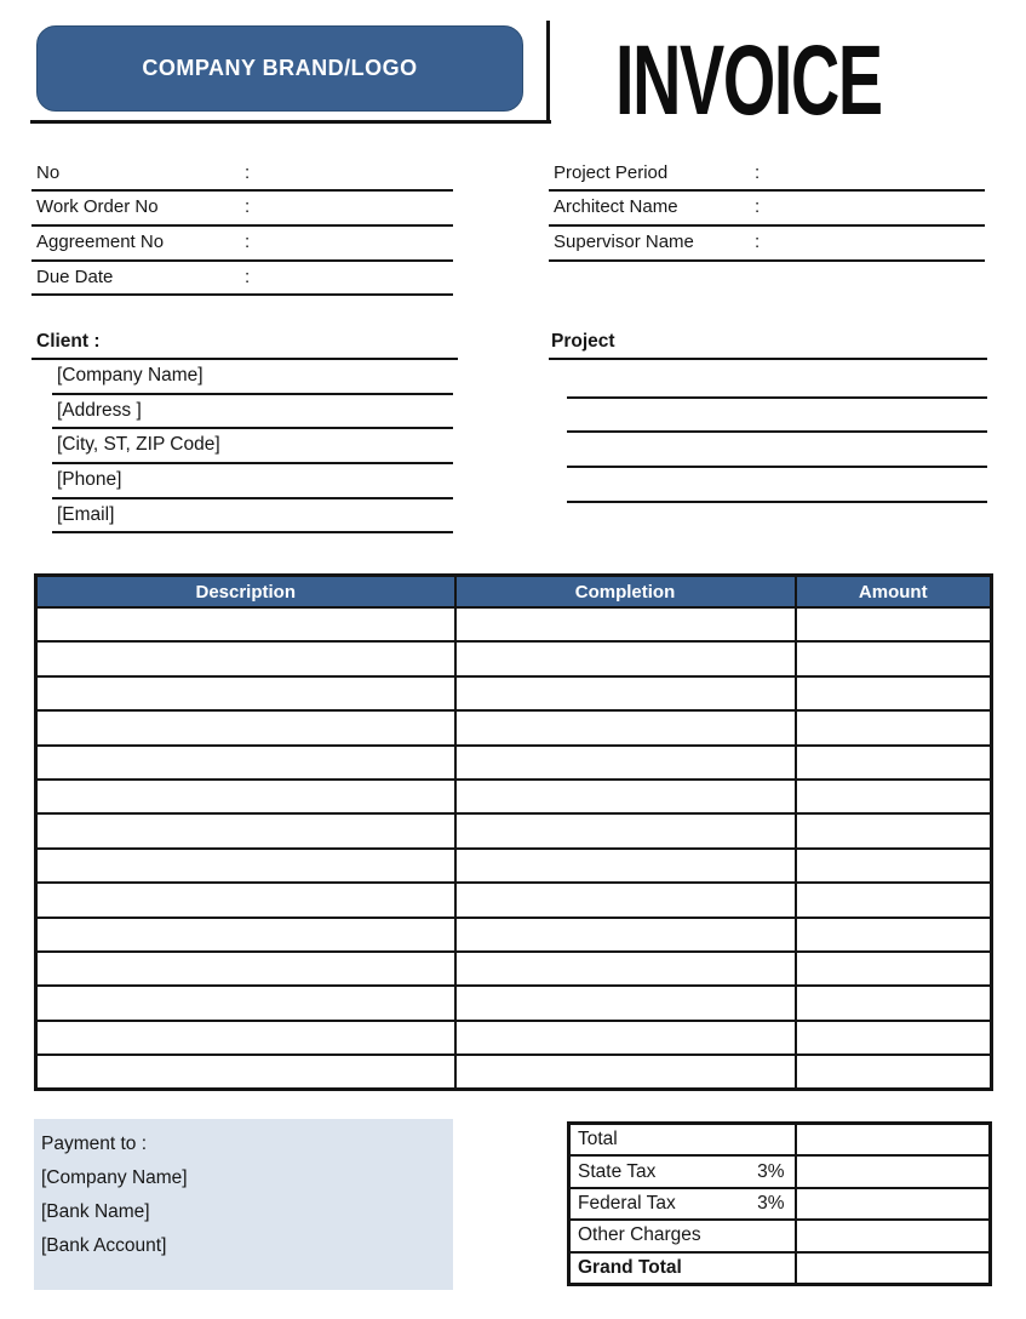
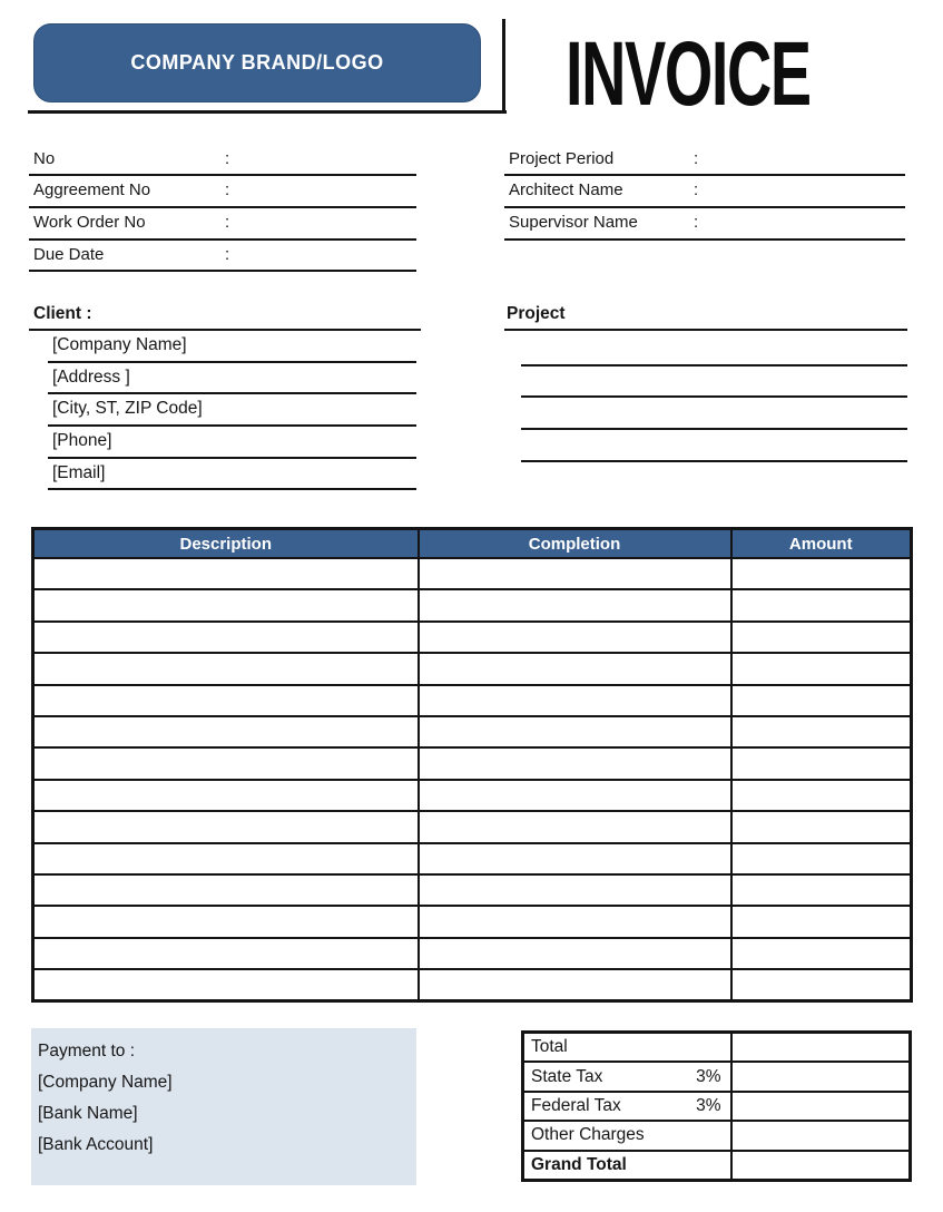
  COMPANY BRAND/LOGO
  INVOICE
  No
  :
- Work Order No
+ Aggreement No
  :
- Aggreement No
+ Work Order No
  :
  Due Date
  :
  Project Period
  :
  Architect Name
  :
  Supervisor Name
  :
  Client :
  [Company Name]
  [Address ]
  [City, ST, ZIP Code]
  [Phone]
  [Email]
  Project
  Description	Completion	Amount
  Payment to :
  [Company Name]
  [Bank Name]
  [Bank Account]
  Total
  State Tax 3%
  Federal Tax 3%
  Other Charges
  Grand Total
